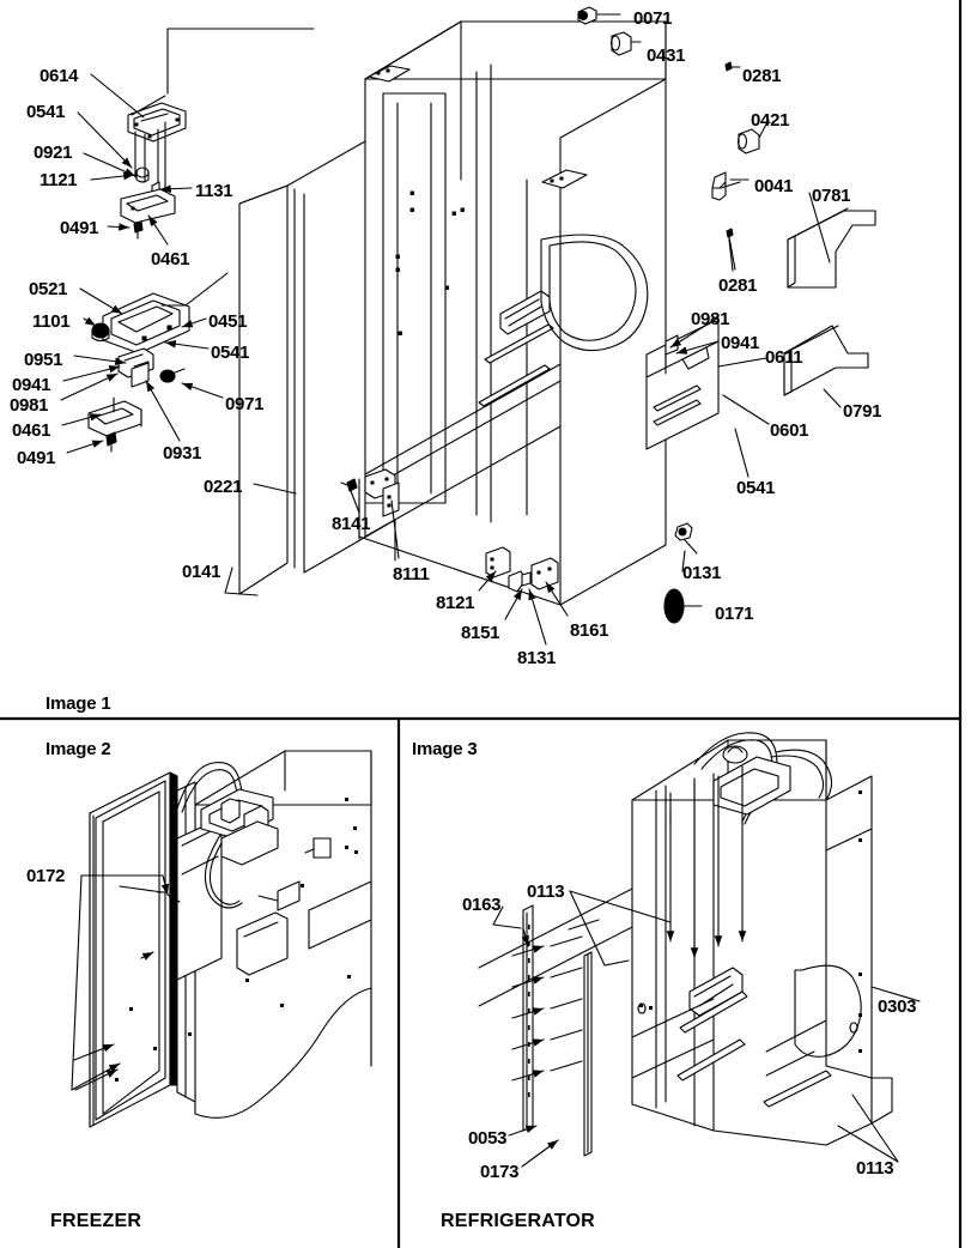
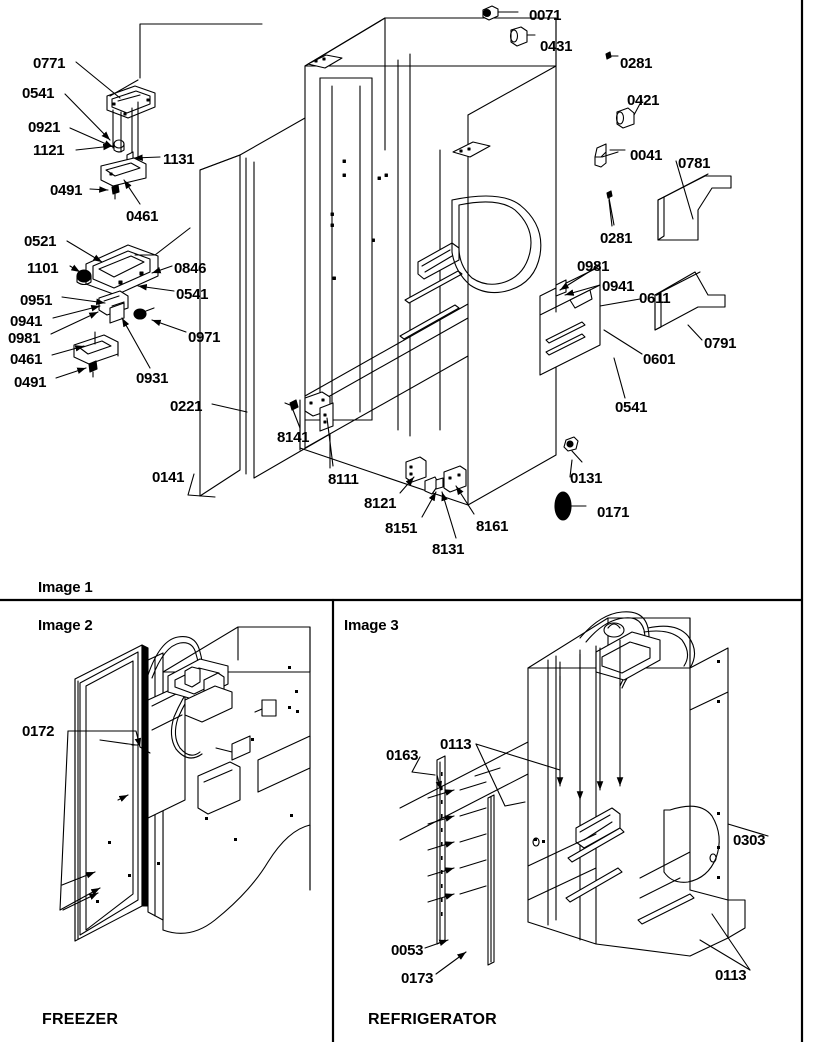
  Image 1
  Image 2
  Image 3
  FREEZER
  REFRIGERATOR
- 0614
+ 0771
  0541
  0921
  1121
  1131
  0491
  0461
  0521
  1101
- 0451
+ 0846
  0541
  0951
  0941
  0981
  0971
  0461
  0931
  0491
  0221
  0141
  8141
  8111
  8121
  8151
  8161
  8131
  0071
  0431
  0281
  0421
  0041
  0781
  0281
  0981
  0941
  0611
  0791
  0601
  0541
  0131
  0171
  0172
  0163
  0113
  0303
  0053
  0173
  0113
